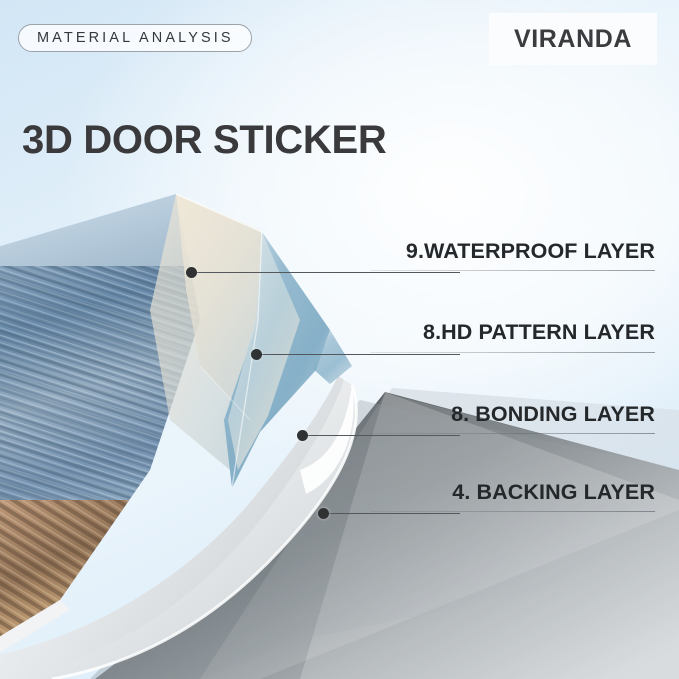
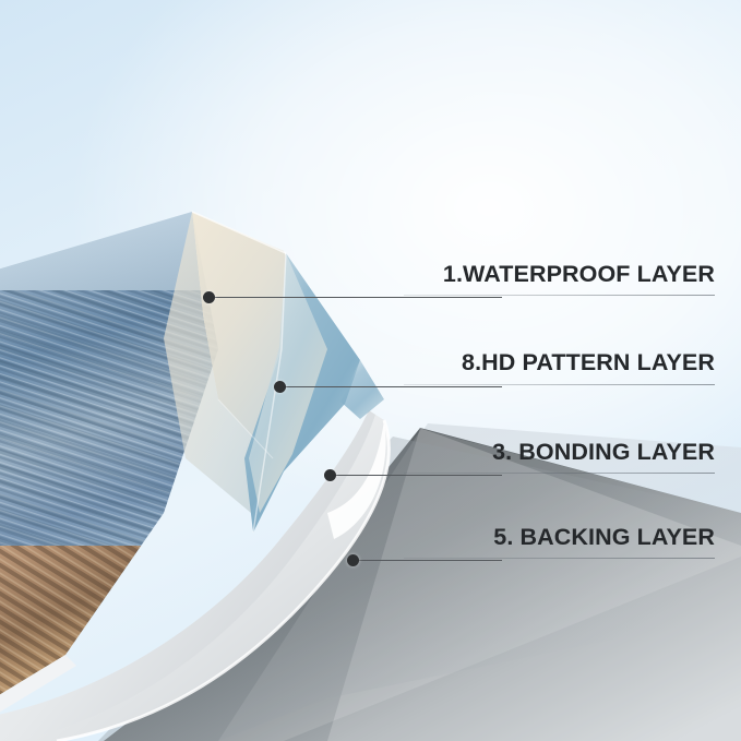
- MATERIAL ANALYSIS
- VIRANDA
- 3D DOOR STICKER
- 9.WATERPROOF LAYER
+ 1.WATERPROOF LAYER
  8.HD PATTERN LAYER
- 8. BONDING LAYER
+ 3. BONDING LAYER
- 4. BACKING LAYER
+ 5. BACKING LAYER
